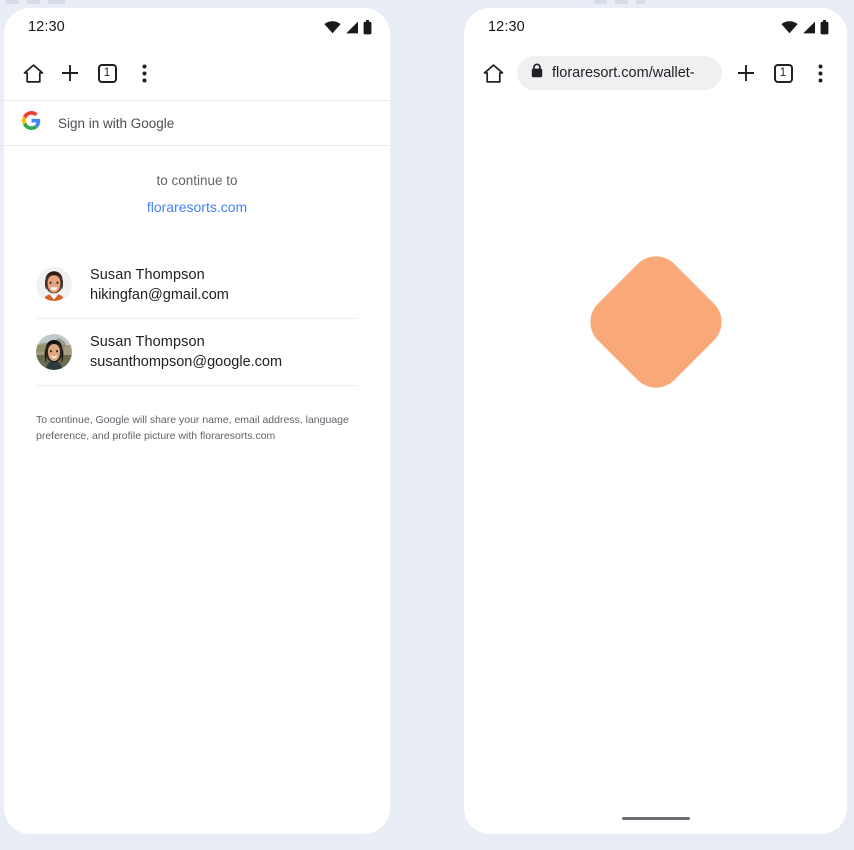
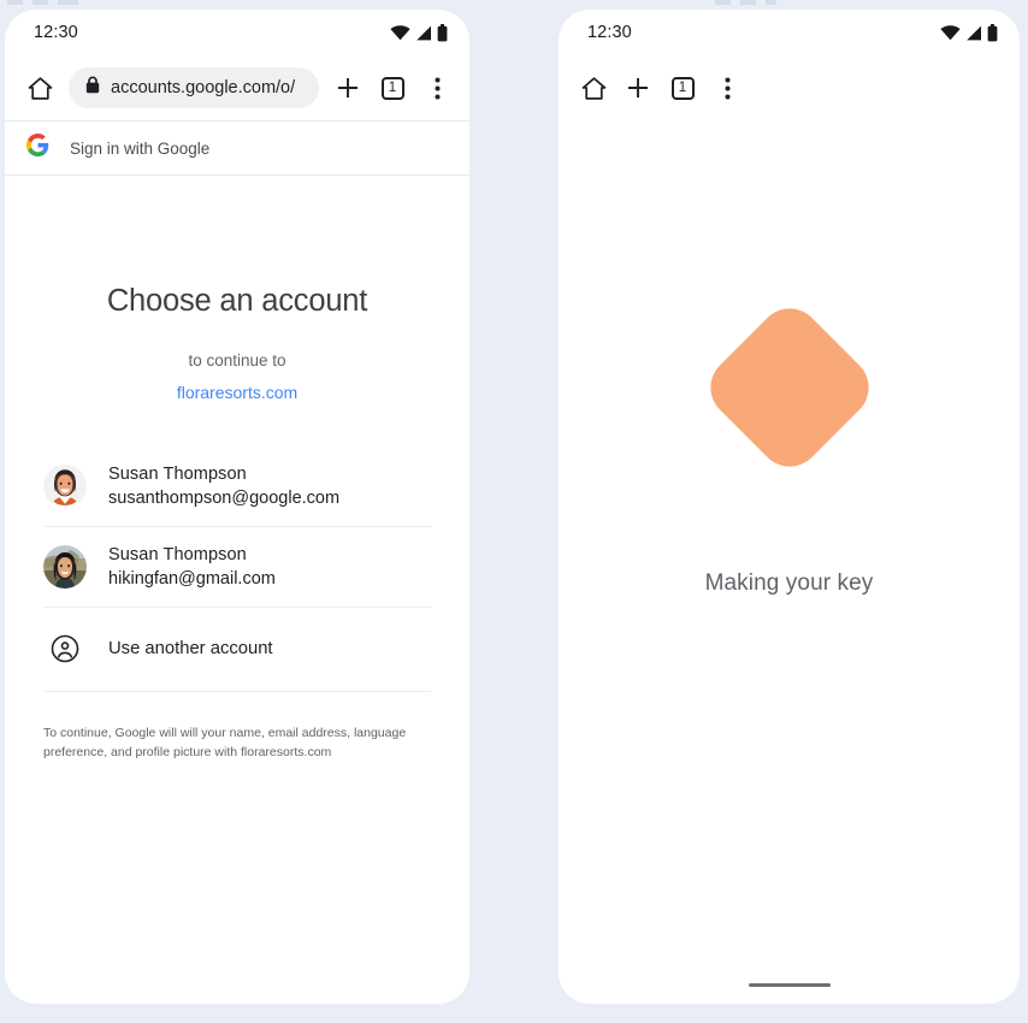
  12:30
+ accounts.google.com/o/
  1
  Sign in with Google
+ Choose an account
  to continue to
  floraresorts.com
  Susan Thompson
- hikingfan@gmail.com
+ susanthompson@google.com
  Susan Thompson
- susanthompson@google.com
+ hikingfan@gmail.com
+ Use another account
- To continue, Google will share your name, email address, language preference, and profile picture with floraresorts.com
+ To continue, Google will will your name, email address, language preference, and profile picture with floraresorts.com
  12:30
- floraresort.com/wallet-
  1
+ Making your key
